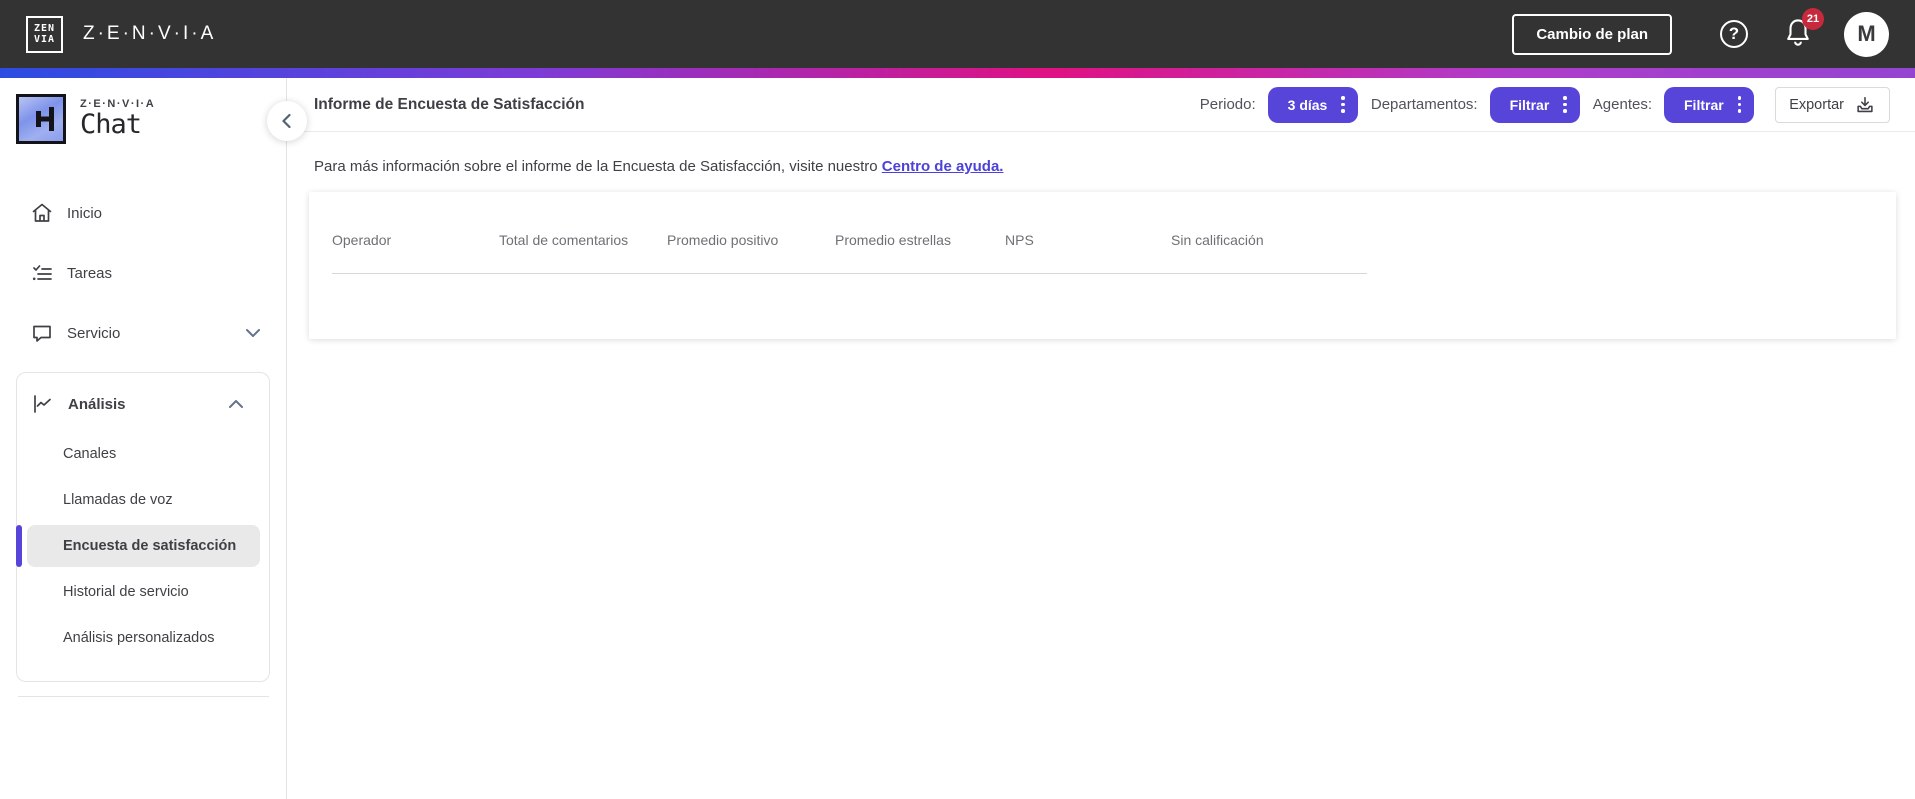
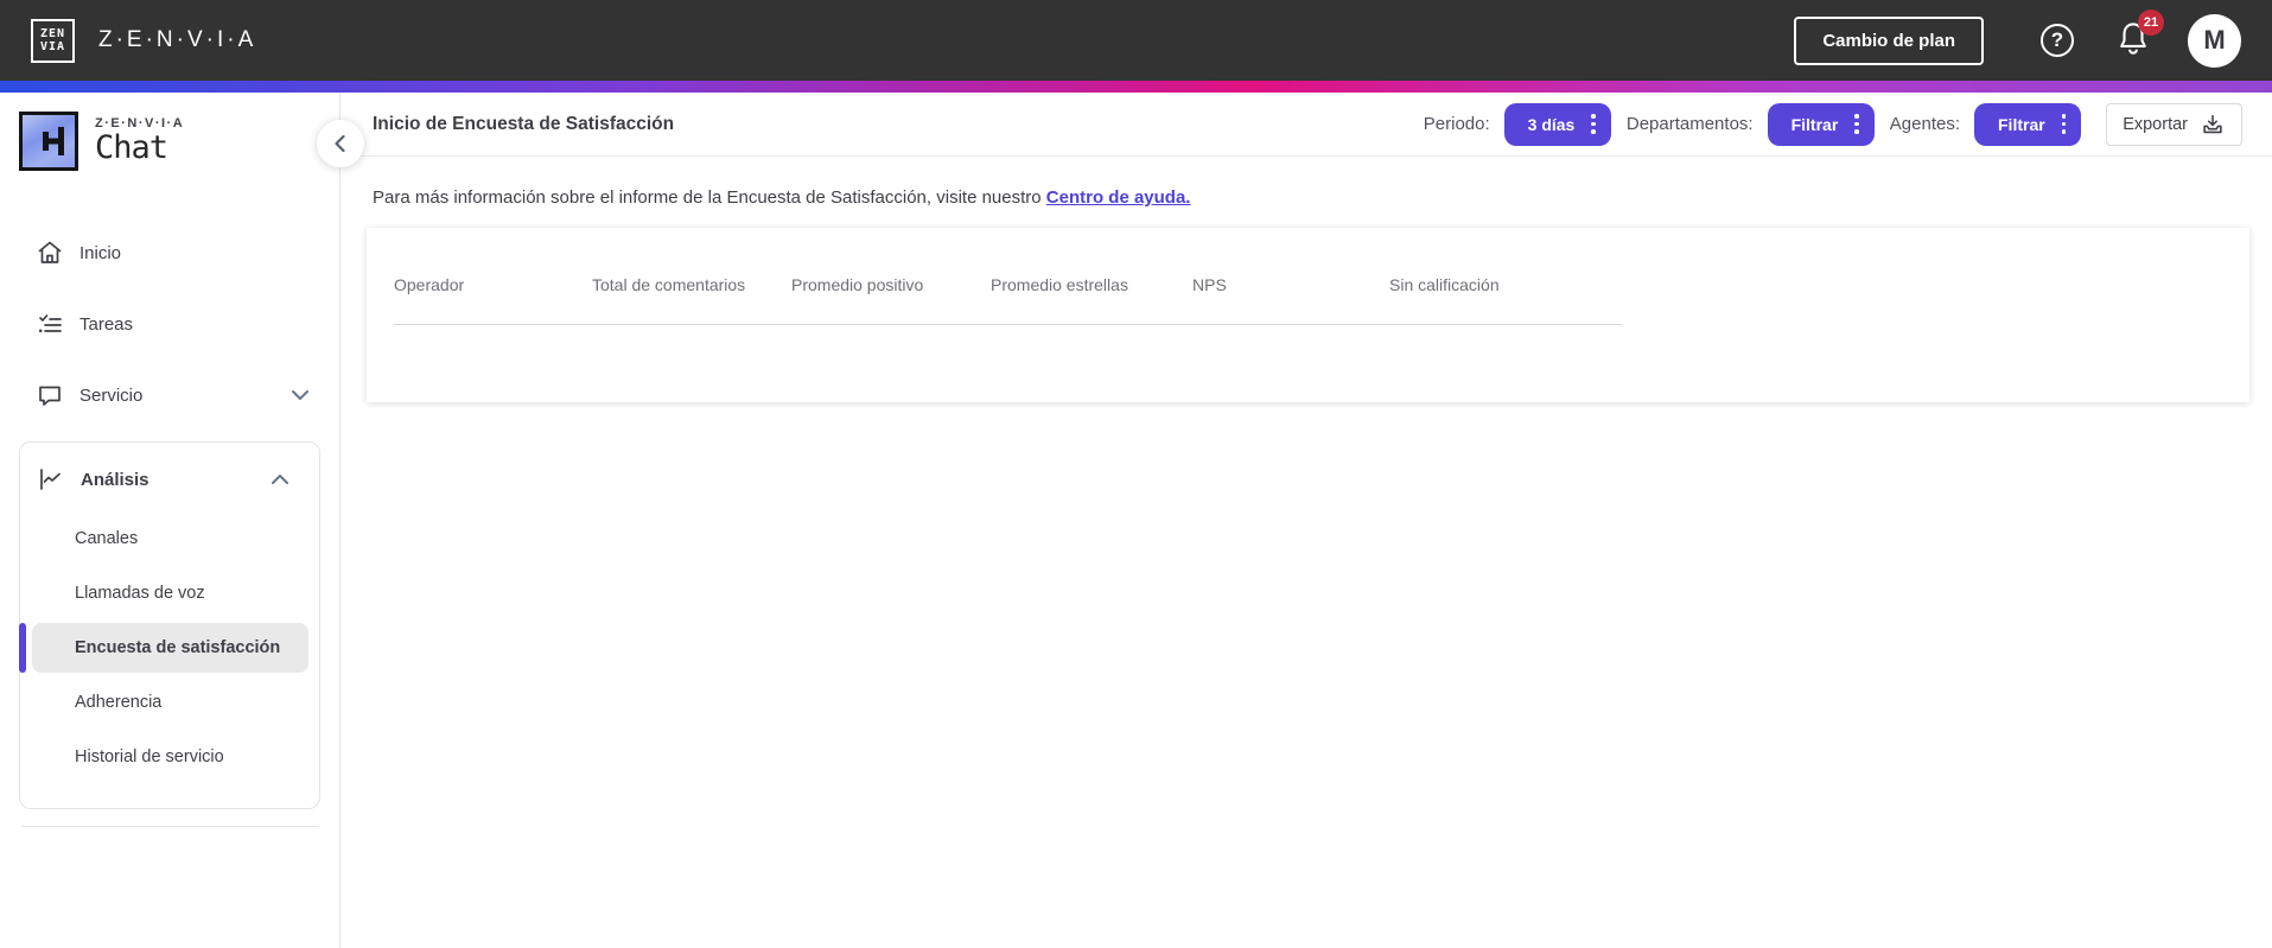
  ZEN
  VIA
  Z·E·N·V·I·A
  Cambio de plan
  ?
  21
  M
  Z·E·N·V·I·A
  Chat
  Inicio
  Tareas
  Servicio
  Análisis
  Canales
  Llamadas de voz
  Encuesta de satisfacción
+ Adherencia
  Historial de servicio
- Análisis personalizados
- Informe de Encuesta de Satisfacción
+ Inicio de Encuesta de Satisfacción
  Periodo:
  3 días
  Departamentos:
  Filtrar
  Agentes:
  Filtrar
  Exportar
  Para más información sobre el informe de la Encuesta de Satisfacción, visite nuestro Centro de ayuda.
  Operador
  Total de comentarios
  Promedio positivo
  Promedio estrellas
  NPS
  Sin calificación
